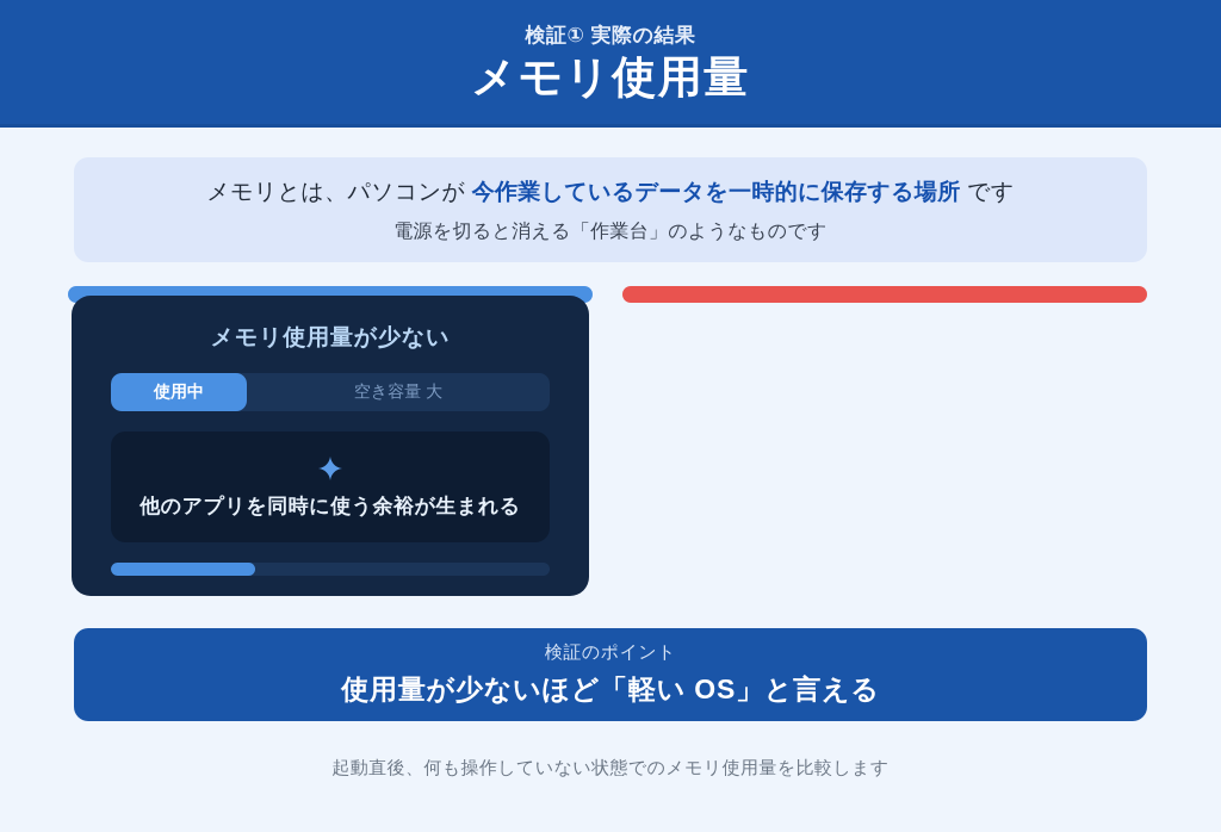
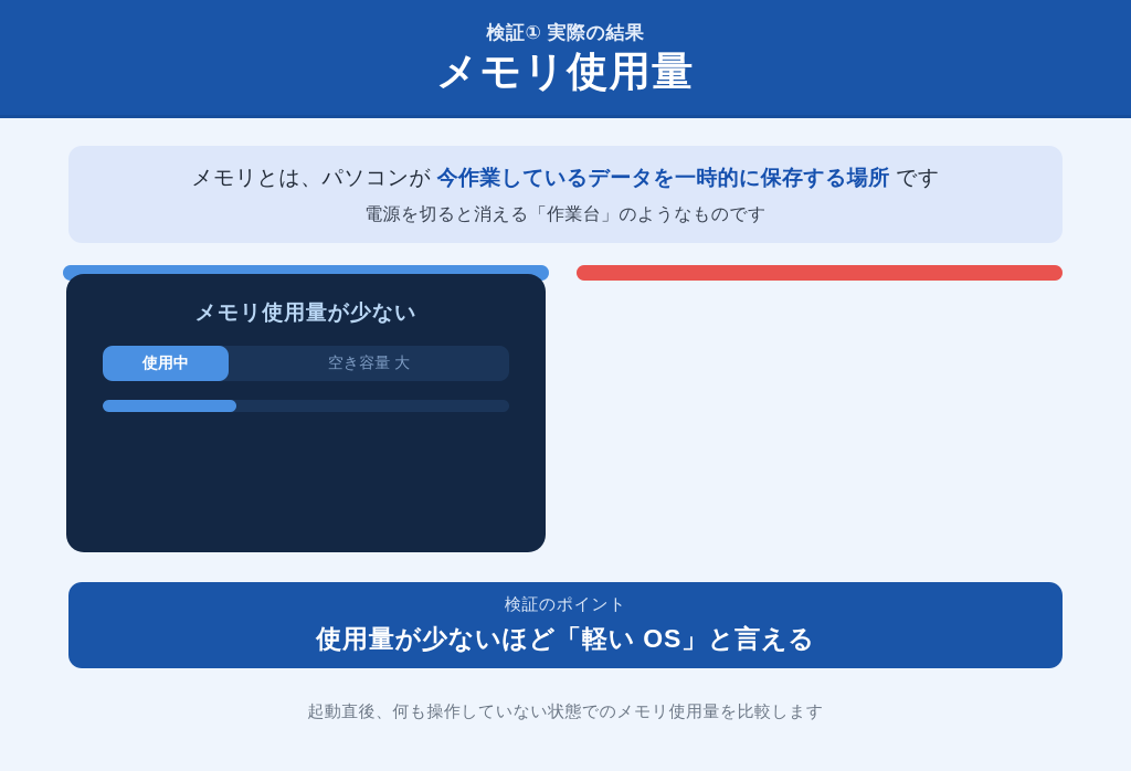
  検証① 実際の結果
  メモリ使用量
  メモリとは、パソコンが 今作業しているデータを一時的に保存する場所 です
  電源を切ると消える「作業台」のようなものです
  メモリ使用量が少ない
  空き容量 大
  使用中
- 他のアプリを同時に使う余裕が生まれる
  検証のポイント
  使用量が少ないほど「軽い OS」と言える
  起動直後、何も操作していない状態でのメモリ使用量を比較します
